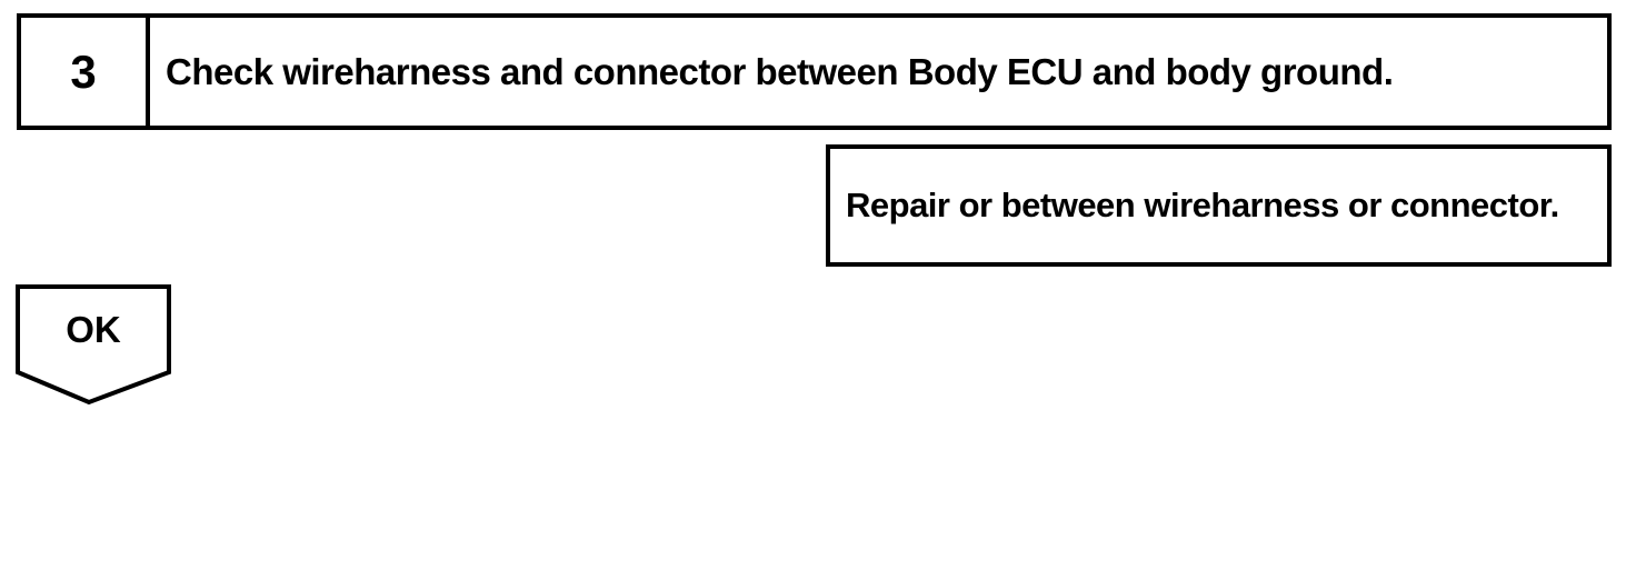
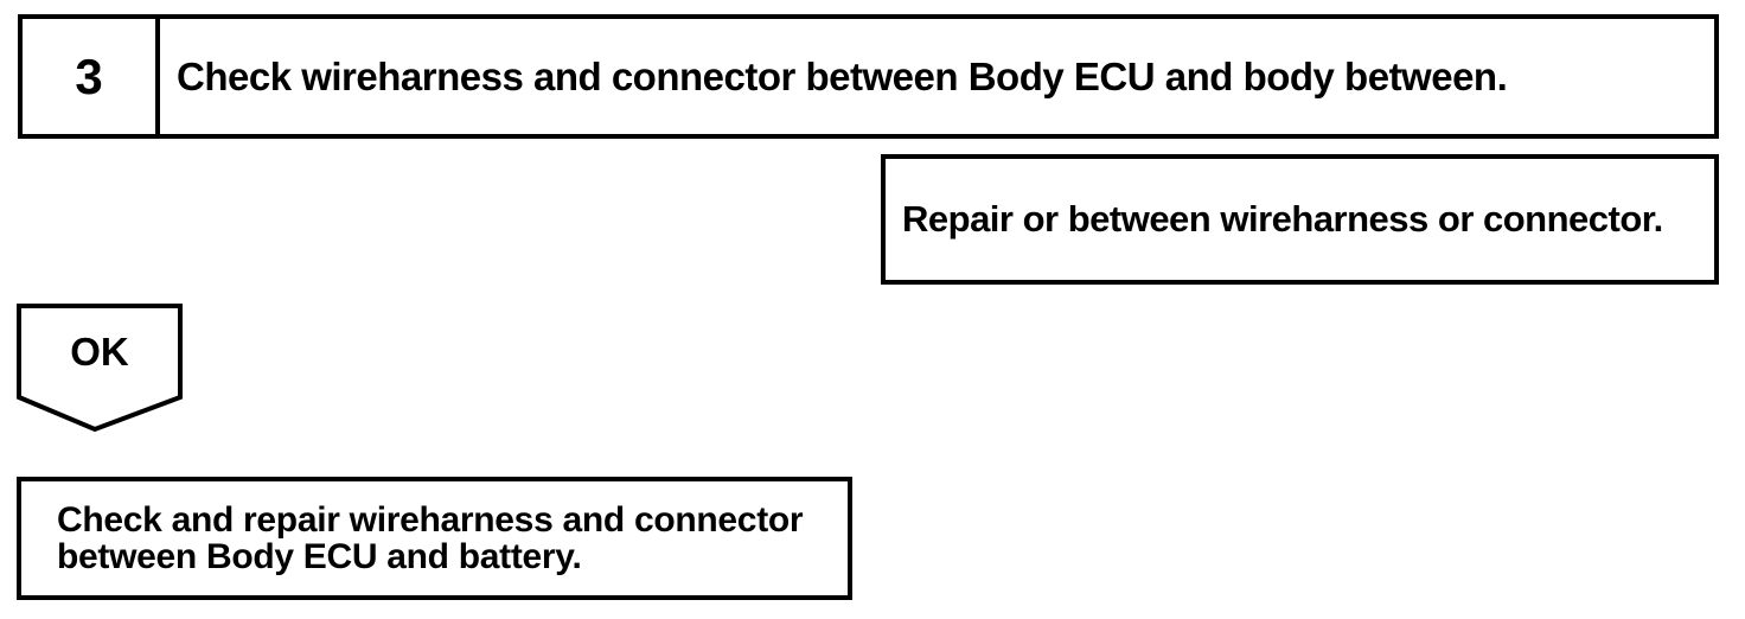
  3
- Check wireharness and connector between Body ECU and body ground.
+ Check wireharness and connector between Body ECU and body between.
  Repair or between wireharness or connector.
  OK
+ Check and repair wireharness and connector
+ between Body ECU and battery.
